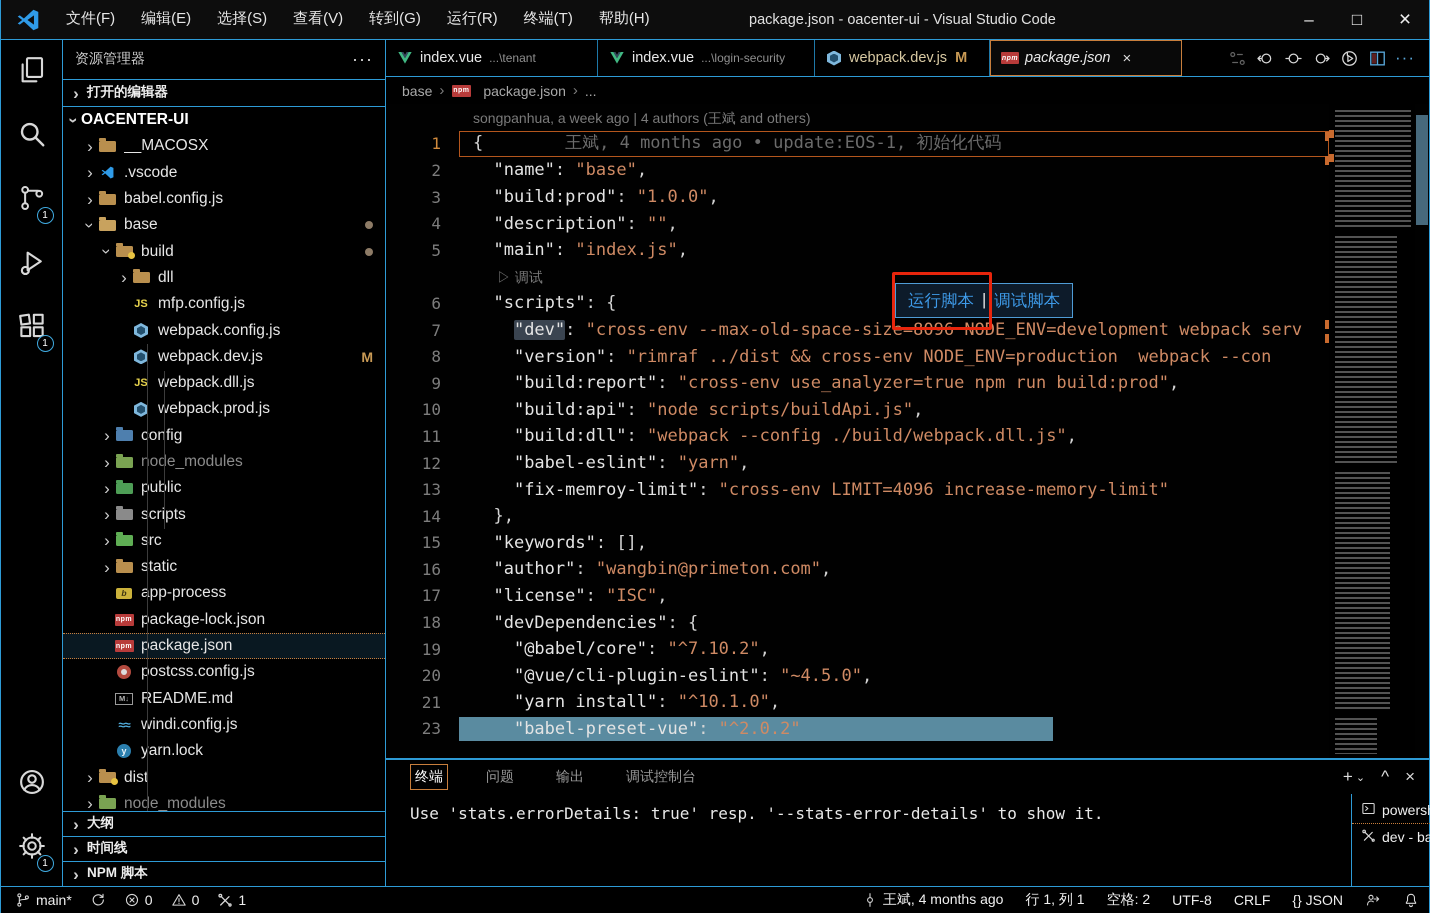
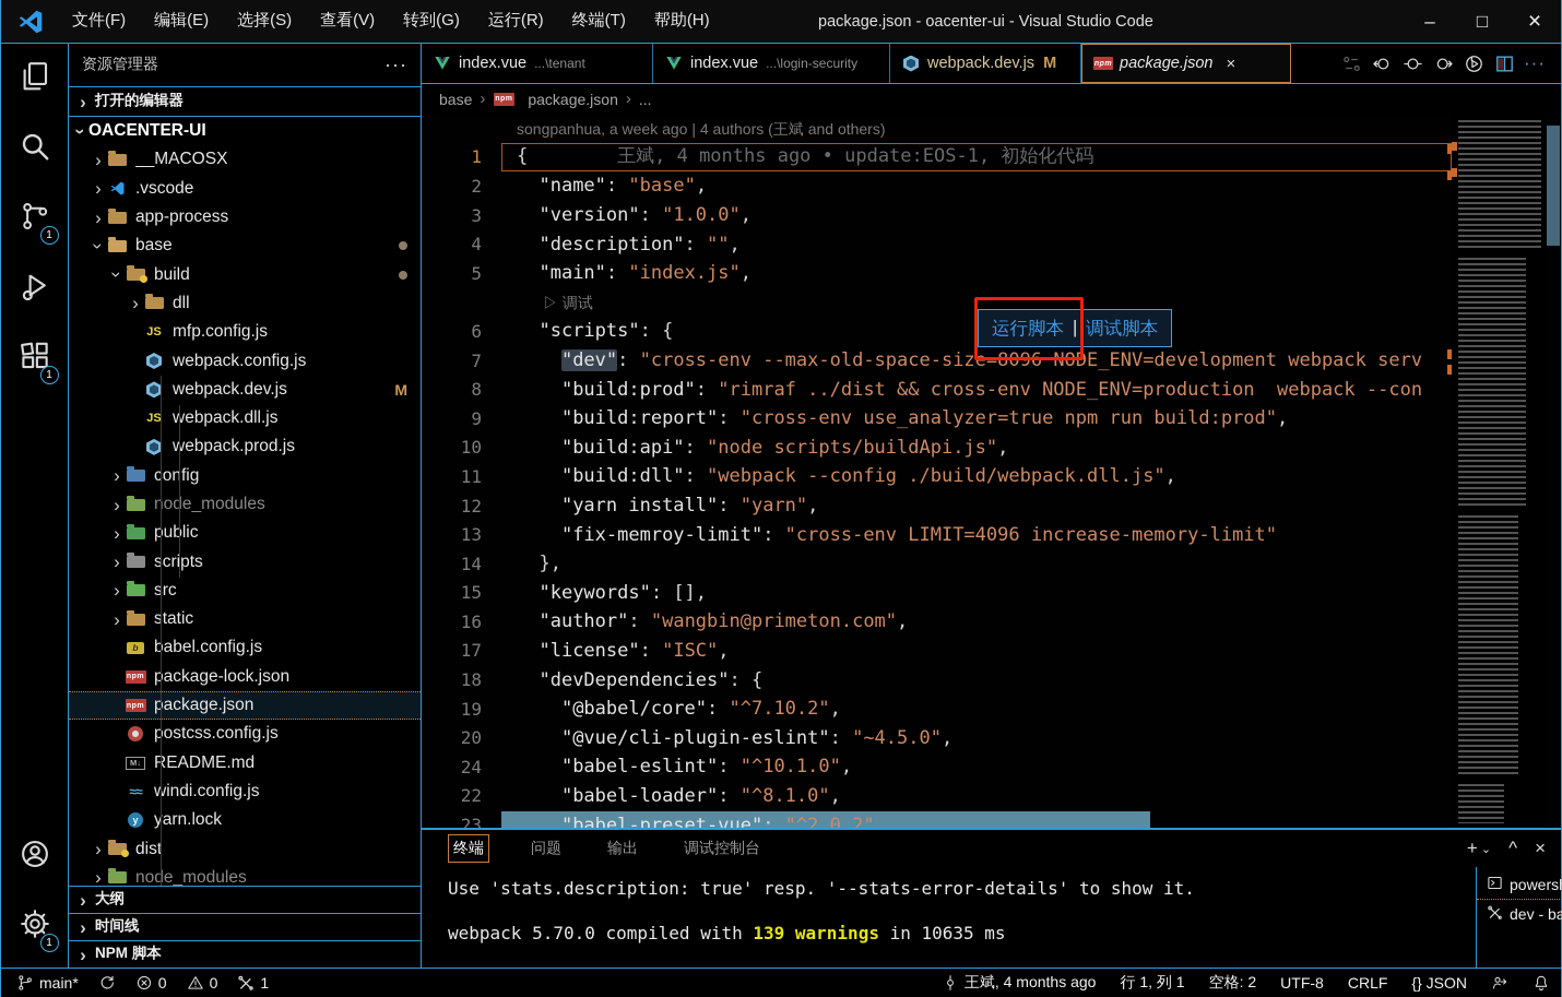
  文件(F)
  编辑(E)
  选择(S)
  查看(V)
  转到(G)
  运行(R)
  终端(T)
  帮助(H)
  package.json - oacenter-ui - Visual Studio Code
  –
  □
  ×
  1
  1
  1
  资源管理器
  ···
  ›
  打开的编辑器
  OACENTER-UI
  ›
  __MACOSX
  ›
  .vscode
  ›
- babel.config.js
+ app-process
  base
  build
  ›
  dll
  JS
  mfp.config.js
  webpack.config.js
  webpack.dev.js
  M
  JS
  ebpack.dll.js
  ebpack.prod.js
  ›
  config
  ›
  node_modules
  ›
  public
  ›
  scrpts
  ›
  src
  ›
  static
  b
- app-process
+ babel.config.js
  package-lock.json
  package.json
  postcss.config.js
  M↓
  EADME.md
  ≈≈
  indi.config.js
  y
  yarn.lock
  ›
  dist
  ›
  node_modules
  ›
  大纲
  ›
  时间线
  ›
  NPM 脚本
  index.vue
  ...\tenant
  index.vue
  ...\login-security
  webpack.dev.js
  M
  package.json
  ×
  ···
  base
  ›
  package.json
  ›
  ...
  songpanhua, a week ago | 4 authors (王斌 and others)
  1
  { 王斌, 4 months ago • update:EOS-1, 初始化代码
  2
  "name": "base",
  3
- "build:prod": "1.0.0",
+ "version": "1.0.0",
  4
  "description": "",
  5
  "main": "index.js",
  ▷ 调试
  6
  "scripts": {
  7
  "dev": "cross-env --max-old-space-size=8096 NODE_ENV=development webpack serv
  8
- "version": "rimraf ../dist && cross-env NODE_ENV=production webpack --con
+ "build:prod": "rimraf ../dist && cross-env NODE_ENV=production webpack --con
  9
  "build:report": "cross-env use_analyzer=true npm run build:prod",
  10
  "build:api": "node scripts/buildApi.js",
  11
  "build:dll": "webpack --config ./build/webpack.dll.js",
  12
- "babel-eslint": "yarn",
+ "yarn install": "yarn",
  13
  "fix-memroy-limit": "cross-env LIMIT=4096 increase-memory-limit"
  14
  },
  15
  "keywords": [],
  16
  "author": "wangbin@primeton.com",
  17
  "license": "ISC",
  18
  "devDependencies": {
  19
  "@babel/core": "^7.10.2",
  20
  "@vue/cli-plugin-eslint": "~4.5.0",
- 21
+ 24
- "yarn install": "^10.1.0",
+ "babel-eslint": "^10.1.0",
+ 22
+ "babel-loader": "^8.1.0",
  23
  "babel-preset-vue": "^2.0.2"
  运行脚本
  |
  调试脚本
  终端
  问题
  输出
  调试控制台
  +
  ⌄
  ^
  ×
- Use 'stats.errorDetails: true' resp. '--stats-error-details' to show it.
+ Use 'stats.description: true' resp. '--stats-error-details' to show it.
+ webpack 5.70.0 compiled with 139 warnings in 10635 ms
  main*
  0
  0
  1
  王斌, 4 months ago
  行 1, 列 1
  空格: 2
  UTF-8
  CRLF
  {} JSON
